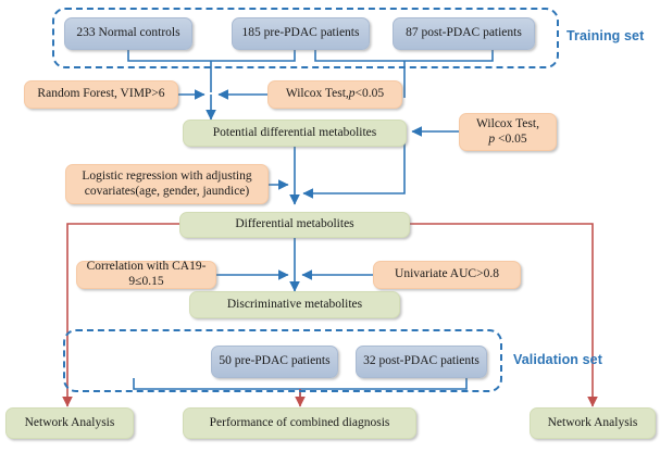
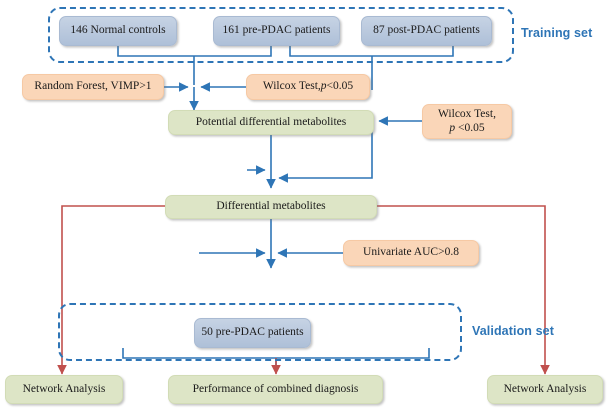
  Training set
  Validation set
- 233 Normal controls
+ 146 Normal controls
- 185 pre-PDAC patients
+ 161 pre-PDAC patients
  87 post-PDAC patients
- Random Forest, VIMP>6
+ Random Forest, VIMP>1
  Wilcox Test,
  p
  <0.05
  Wilcox Test,
  p <0.05
- Logistic regression with adjusting
- covariates(age, gender, jaundice)
- Correlation with CA19-9≤0.15
  Univariate AUC>0.8
  Potential differential metabolites
  Differential metabolites
- Discriminative metabolites
  50 pre-PDAC patients
- 32 post-PDAC patients
  Network Analysis
  Performance of combined diagnosis
  Network Analysis
